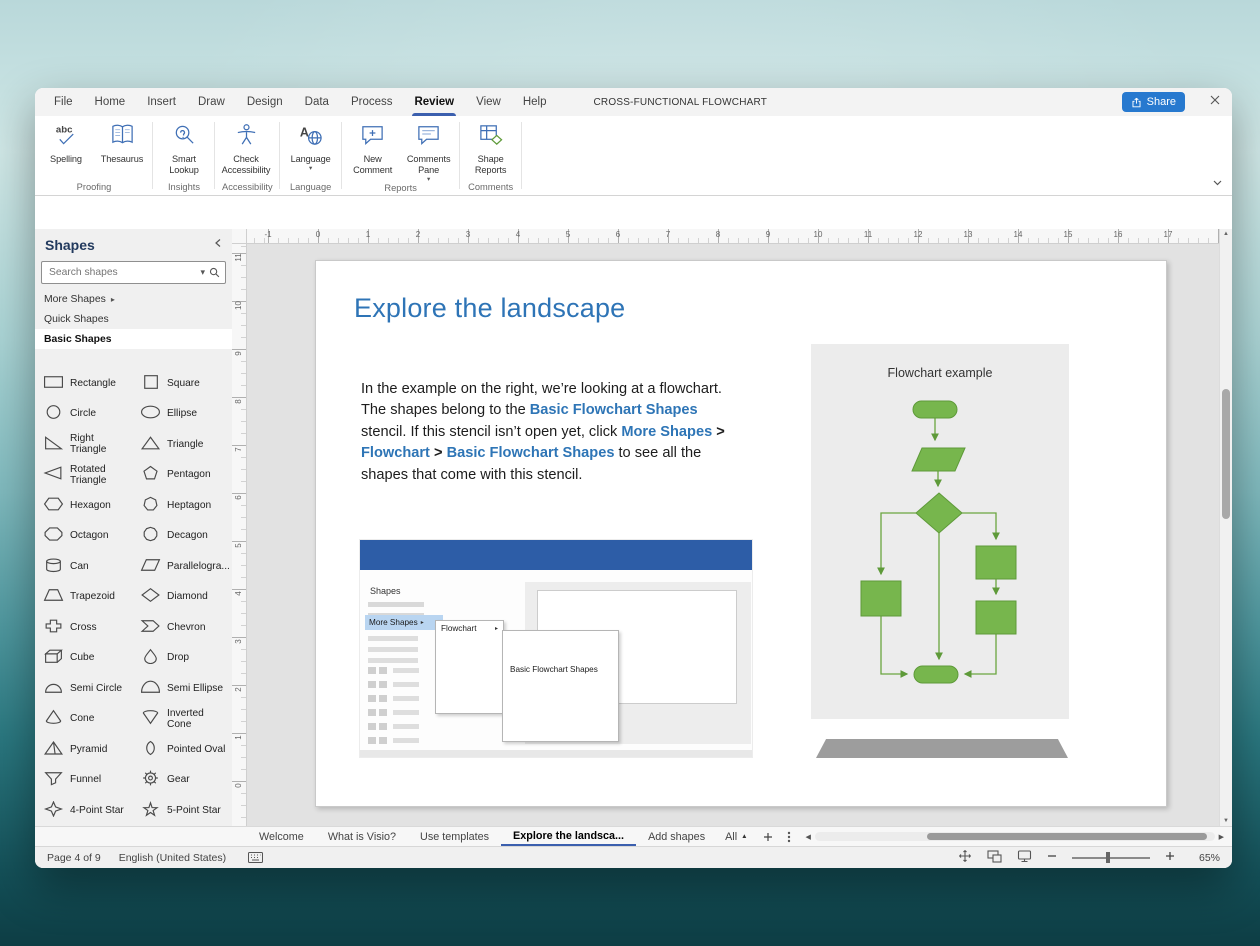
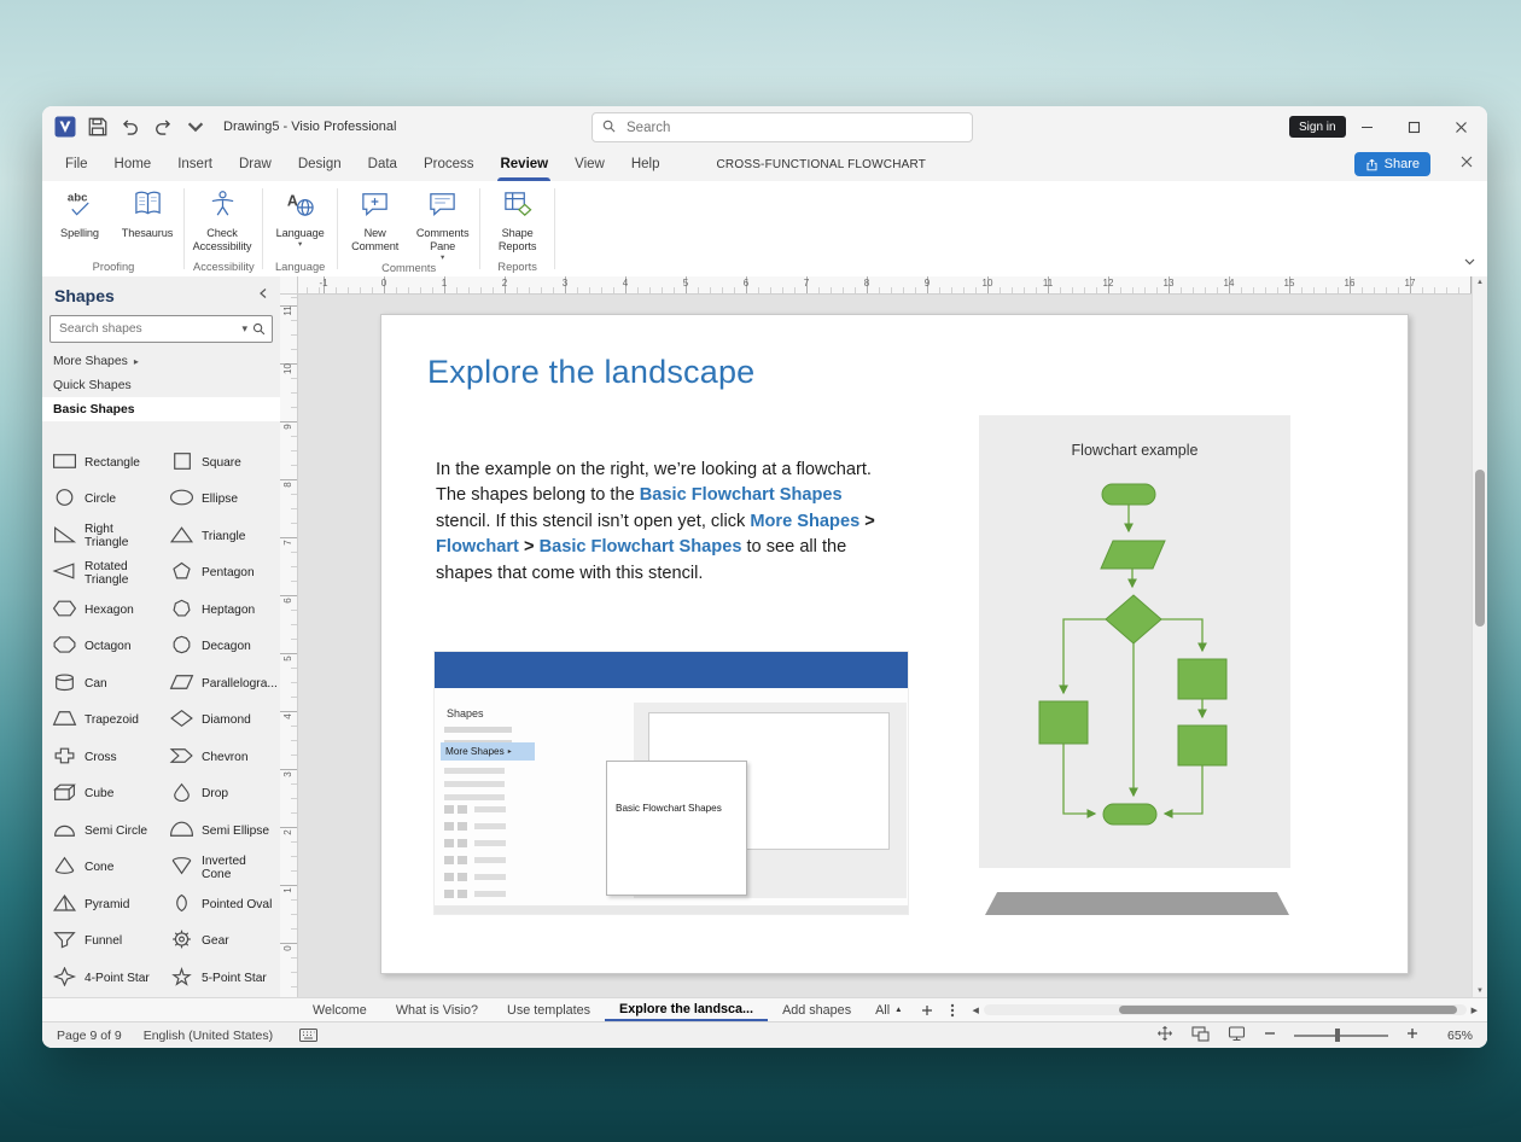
+ Drawing5 - Visio Professional
+ Search
+ Sign in
  File
  Home
  Insert
  Draw
  Design
  Data
  Process
  Review
  View
  Help
  CROSS-FUNCTIONAL FLOWCHART
  Share
  abc
  Spelling
  Thesaurus
  Proofing
- Smart Lookup
- Insights
  Check Accessibility
  Accessibility
  A
  Language
  Language
  New Comment
  Comments Pane
- Reports
+ Comments
  Shape Reports
- Comments
+ Reports
  Shapes
  Search shapes
  ▾
  More Shapes
  ▸
  Quick Shapes
  Basic Shapes
  Rectangle
  Square
  Circle
  Ellipse
  Right Triangle
  Triangle
  Rotated Triangle
  Pentagon
  Hexagon
  Heptagon
  Octagon
  Decagon
  Can
  Parallelogra...
  Trapezoid
  Diamond
  Cross
  Chevron
  Cube
  Drop
  Semi Circle
  Semi Ellipse
  Cone
  Inverted Cone
  Pyramid
  Pointed Oval
  Funnel
  Gear
  4-Point Star
  5-Point Star
  -1
  0
  1
  2
  3
  4
  5
  6
  7
  8
  9
  10
  11
  12
  13
  14
  15
  16
  17
  Explore the landscape
  In the example on the right, we’re looking at a flowchart. The shapes belong to the Basic Flowchart Shapes stencil. If this stencil isn’t open yet, click More Shapes > Flowchart > Basic Flowchart Shapes to see all the shapes that come with this stencil.
  Shapes
  More Shapes
- Flowchart
  Basic Flowchart Shapes
  Flowchart example
  Welcome
  What is Visio?
  Use templates
  Explore the landsca...
  Add shapes
  All
- Page 4 of 9
+ Page 9 of 9
  English (United States)
  65%
